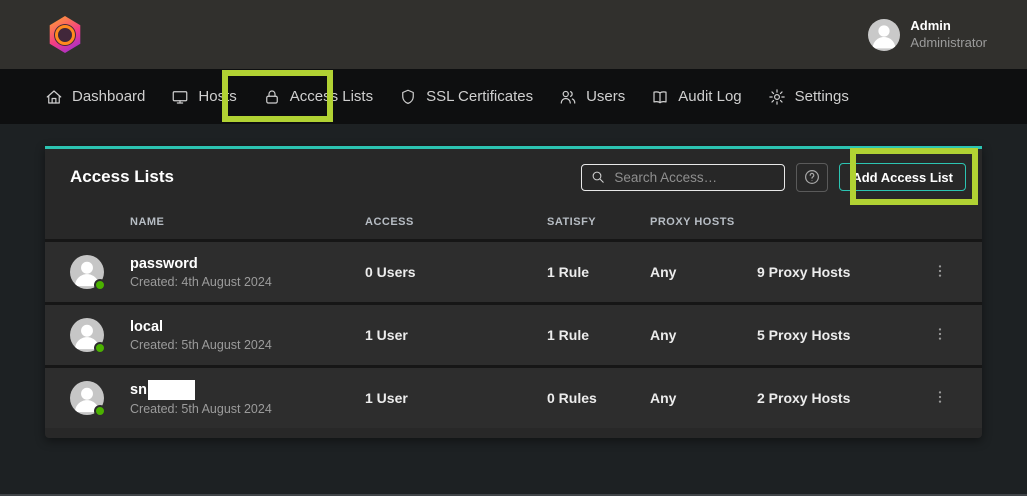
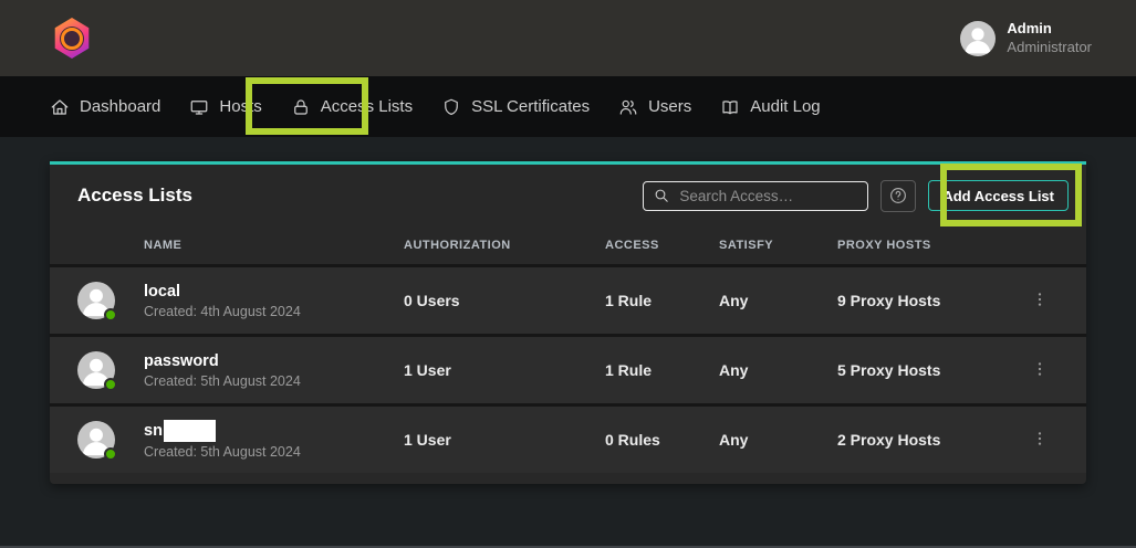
  Admin
  Administrator
  Dashboard
  Hosts
  Access Lists
  SSL Certificates
  Users
  Audit Log
- Settings
  Access Lists
  Search Access…
  Add Access List
  NAME
+ AUTHORIZATION
  ACCESS
  SATISFY
  PROXY HOSTS
- password
+ local
  Created: 4th August 2024
  0 Users
  1 Rule
  Any
  9 Proxy Hosts
- local
+ password
  Created: 5th August 2024
  1 User
  1 Rule
  Any
  5 Proxy Hosts
  sn
  Created: 5th August 2024
  1 User
  0 Rules
  Any
  2 Proxy Hosts
